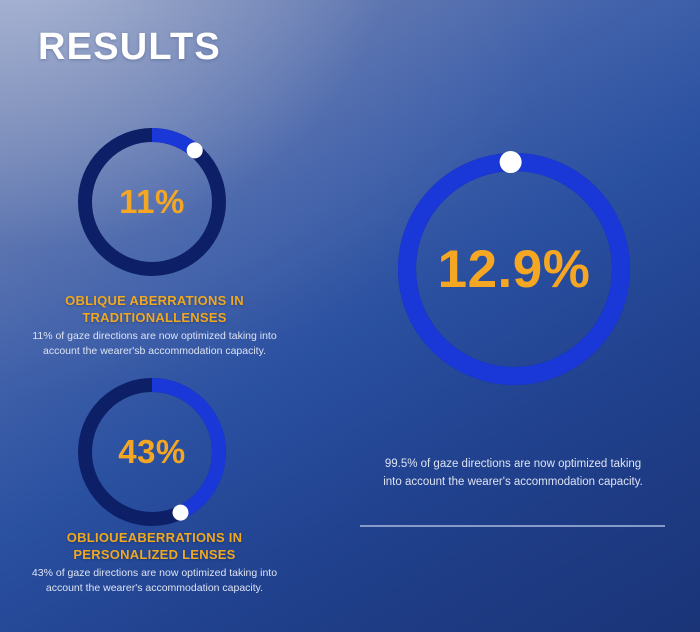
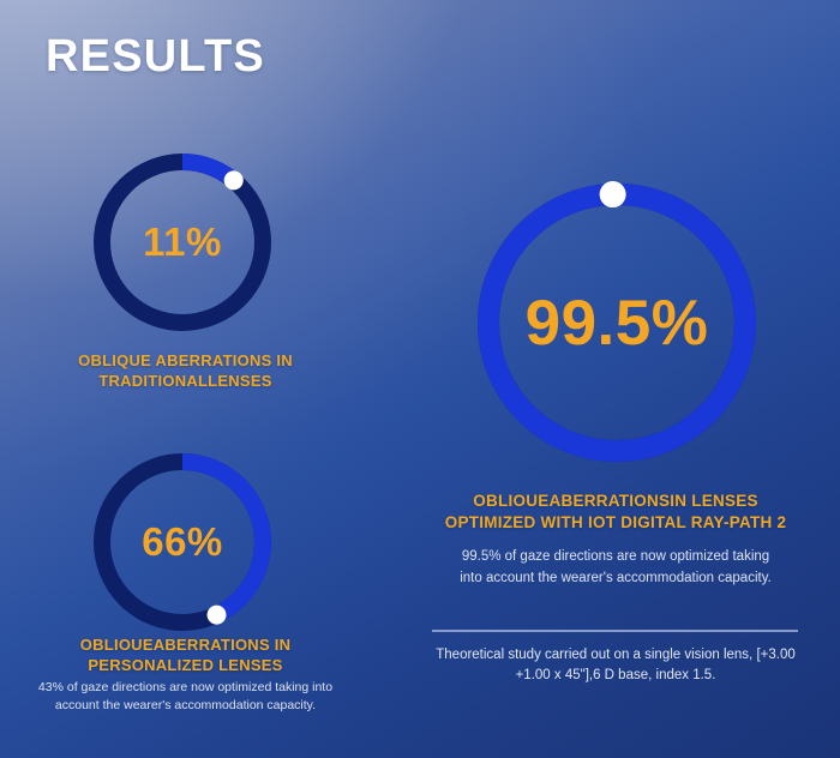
  RESULTS
  11%
  OBLIQUE ABERRATIONS IN TRADITIONALLENSES
- 11% of gaze directions are now optimized taking into account the wearer'sb accommodation capacity.
- 43%
+ 66%
  OBLIOUEABERRATIONS IN PERSONALIZED LENSES
  43% of gaze directions are now optimized taking into account the wearer's accommodation capacity.
- 12.9%
+ 99.5%
+ OBLIOUEABERRATIONSIN LENSES OPTIMIZED WITH IOT DIGITAL RAY-PATH 2
  99.5% of gaze directions are now optimized taking into account the wearer's accommodation capacity.
+ Theoretical study carried out on a single vision lens, [+3.00 +1.00 x 45"],6 D base, index 1.5.
